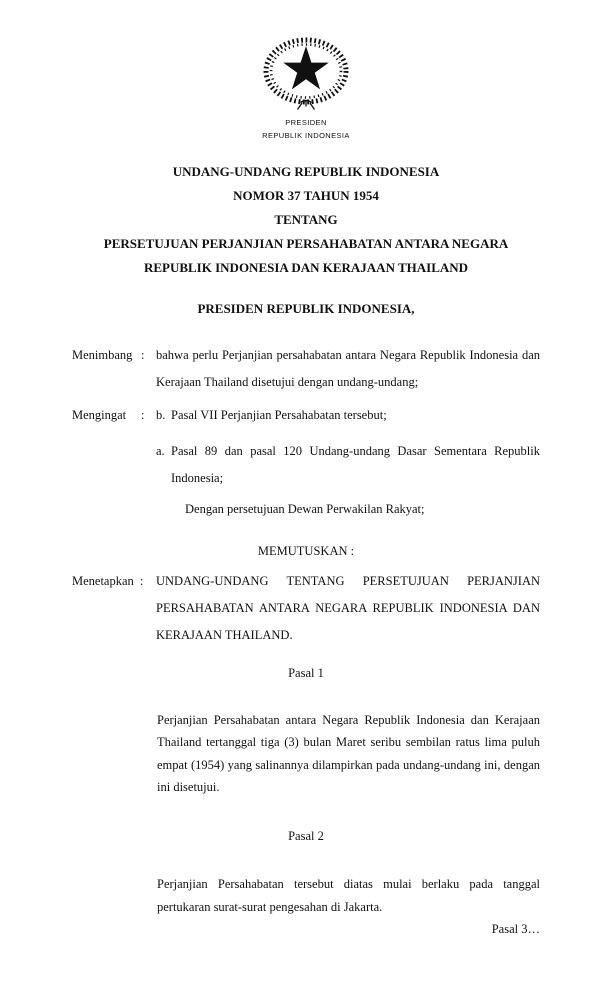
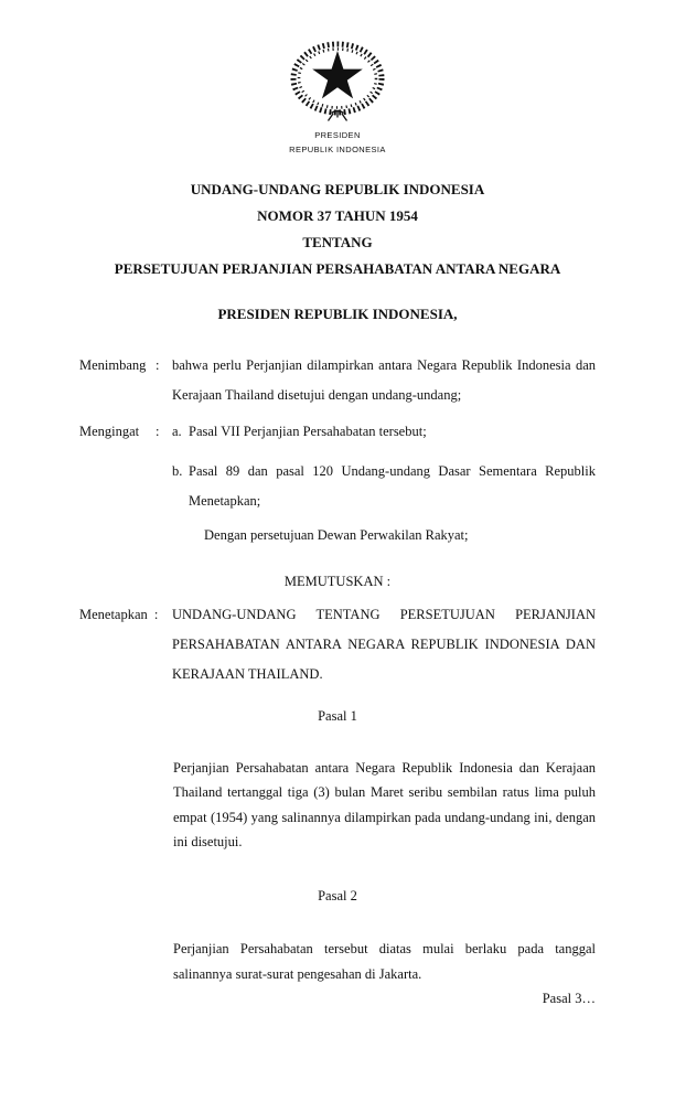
  PRESIDEN
  REPUBLIK INDONESIA
  UNDANG-UNDANG REPUBLIK INDONESIA
  NOMOR 37 TAHUN 1954
  TENTANG
  PERSETUJUAN PERJANJIAN PERSAHABATAN ANTARA NEGARA
- REPUBLIK INDONESIA DAN KERAJAAN THAILAND
  PRESIDEN REPUBLIK INDONESIA,
  Menimbang
  :
- bahwa perlu Perjanjian persahabatan antara Negara Republik Indonesia dan Kerajaan Thailand disetujui dengan undang-undang;
+ bahwa perlu Perjanjian dilampirkan antara Negara Republik Indonesia dan Kerajaan Thailand disetujui dengan undang-undang;
  Mengingat
  :
- b.
+ a.
  Pasal VII Perjanjian Persahabatan tersebut;
- a.
+ b.
- Pasal 89 dan pasal 120 Undang-undang Dasar Sementara Republik Indonesia;
+ Pasal 89 dan pasal 120 Undang-undang Dasar Sementara Republik Menetapkan;
  Dengan persetujuan Dewan Perwakilan Rakyat;
  MEMUTUSKAN :
  Menetapkan :
  UNDANG-UNDANG TENTANG PERSETUJUAN PERJANJIAN PERSAHABATAN ANTARA NEGARA REPUBLIK INDONESIA DAN KERAJAAN THAILAND.
  Pasal 1
  Perjanjian Persahabatan antara Negara Republik Indonesia dan Kerajaan Thailand tertanggal tiga (3) bulan Maret seribu sembilan ratus lima puluh empat (1954) yang salinannya dilampirkan pada undang-undang ini, dengan ini disetujui.
  Pasal 2
- Perjanjian Persahabatan tersebut diatas mulai berlaku pada tanggal pertukaran surat-surat pengesahan di Jakarta.
+ Perjanjian Persahabatan tersebut diatas mulai berlaku pada tanggal salinannya surat-surat pengesahan di Jakarta.
  Pasal 3…
